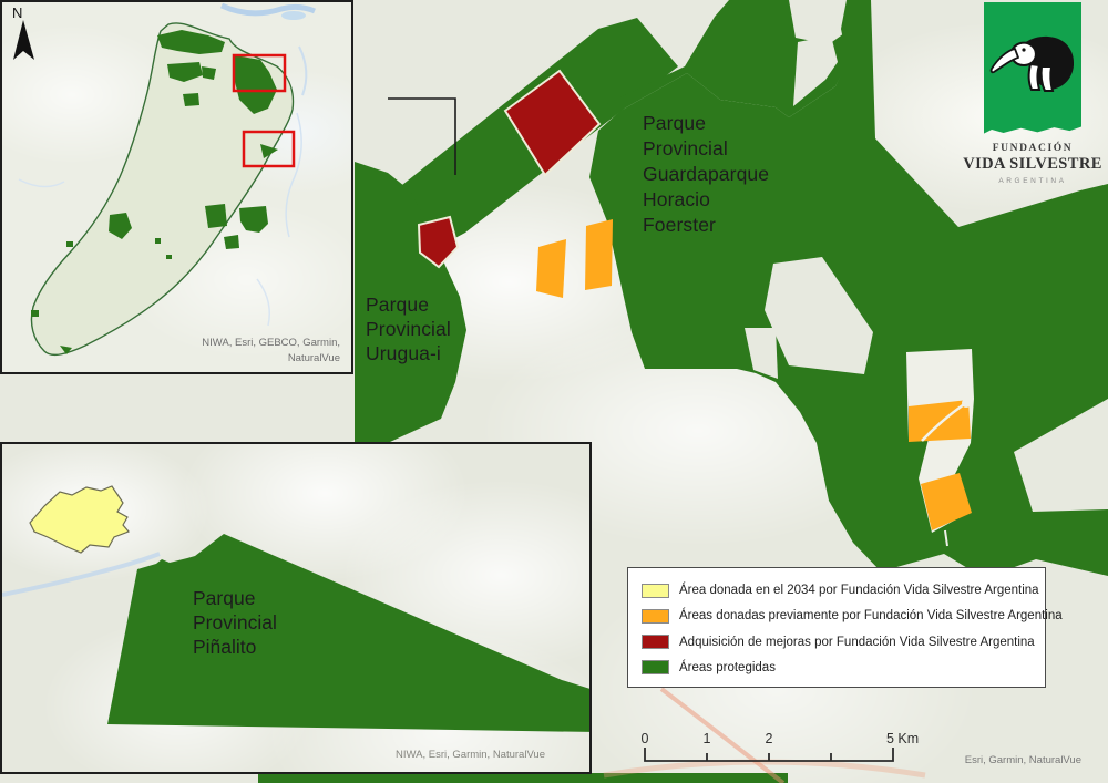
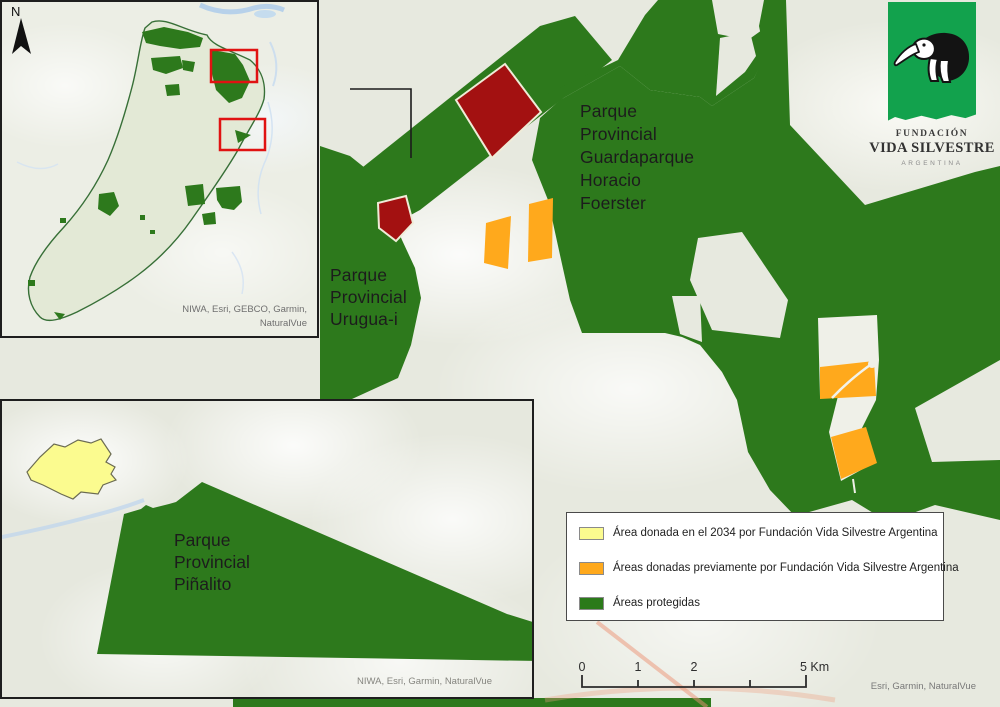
  Parque
  Provincial
  Guardaparque
  Horacio
  Foerster
  Parque
  Provincial
  Urugua-i
  N
  NIWA, Esri, GEBCO, Garmin,
  NaturalVue
  Parque
  Provincial
  Piñalito
  NIWA, Esri, Garmin, NaturalVue
  Área donada en el 2034 por Fundación Vida Silvestre Argentina
  Áreas donadas previamente por Fundación Vida Silvestre Argentina
- Adquisición de mejoras por Fundación Vida Silvestre Argentina
  Áreas protegidas
  0
  1
  2
  5 Km
  Esri, Garmin, NaturalVue
  FUNDACIÓN
  VIDA SILVESTRE
